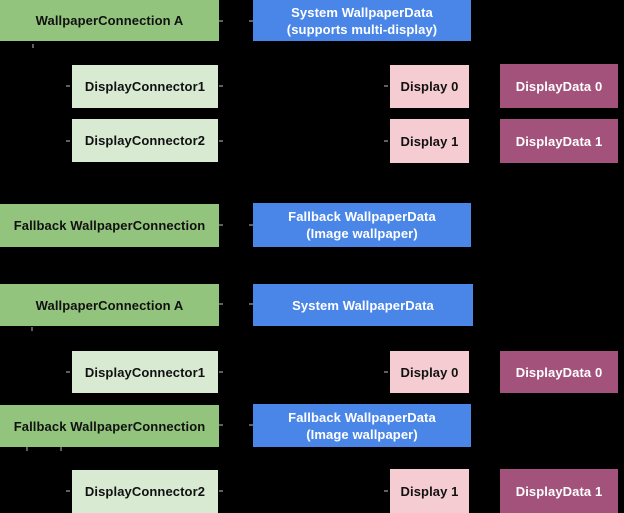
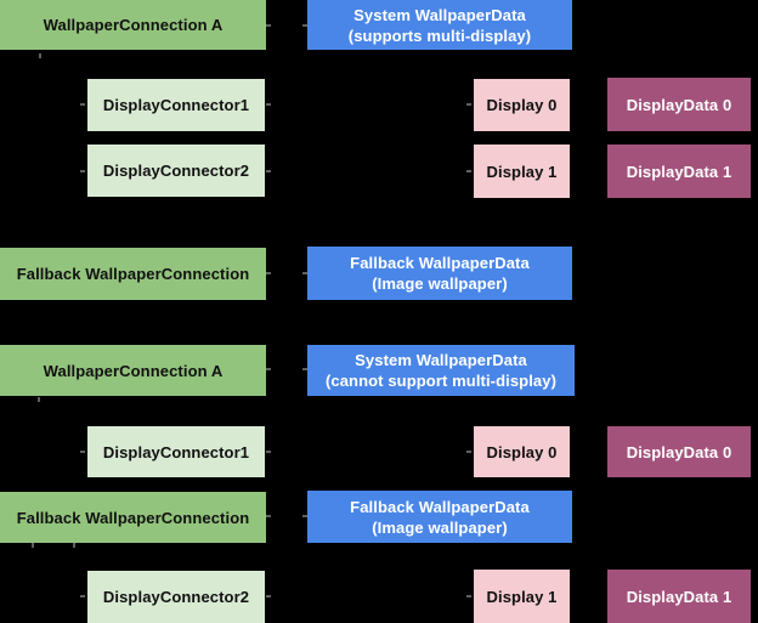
  WallpaperConnection A
  System WallpaperData
  (supports multi-display)
  DisplayConnector1
  Display 0
  DisplayData 0
  DisplayConnector2
  Display 1
  DisplayData 1
  Fallback WallpaperConnection
  Fallback WallpaperData
  (Image wallpaper)
  WallpaperConnection A
  System WallpaperData
+ (cannot support multi-display)
  DisplayConnector1
  Display 0
  DisplayData 0
  Fallback WallpaperConnection
  Fallback WallpaperData
  (Image wallpaper)
  DisplayConnector2
  Display 1
  DisplayData 1
